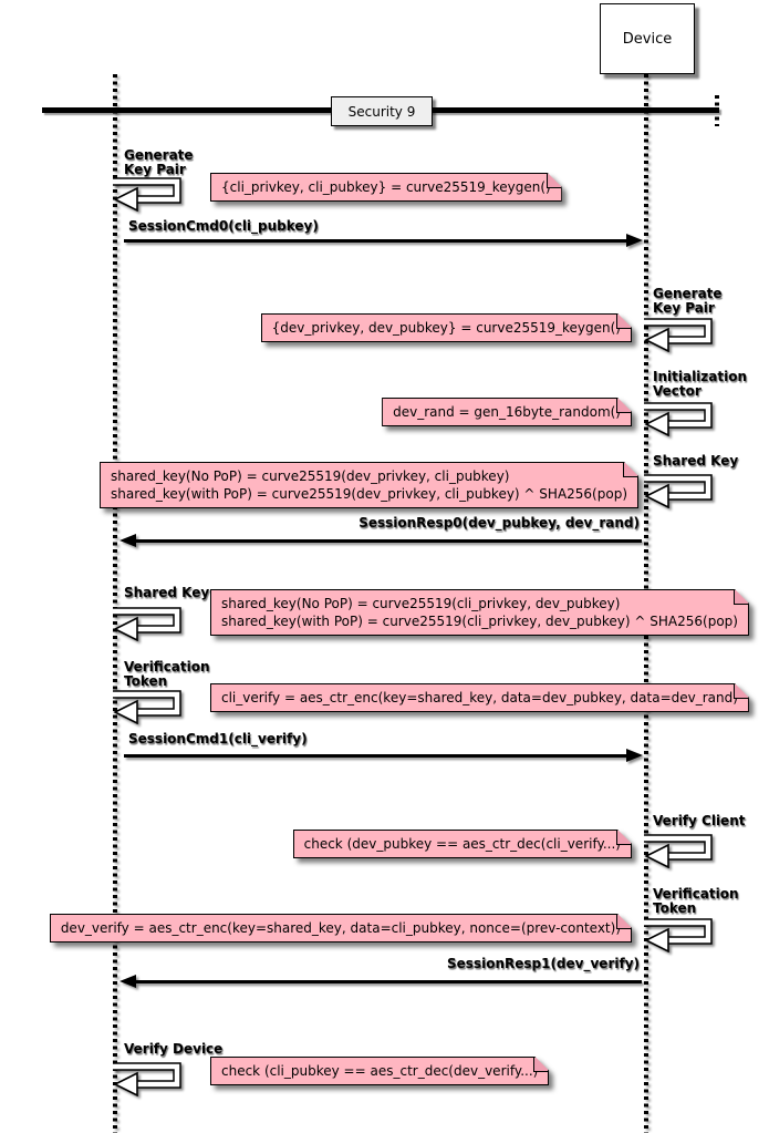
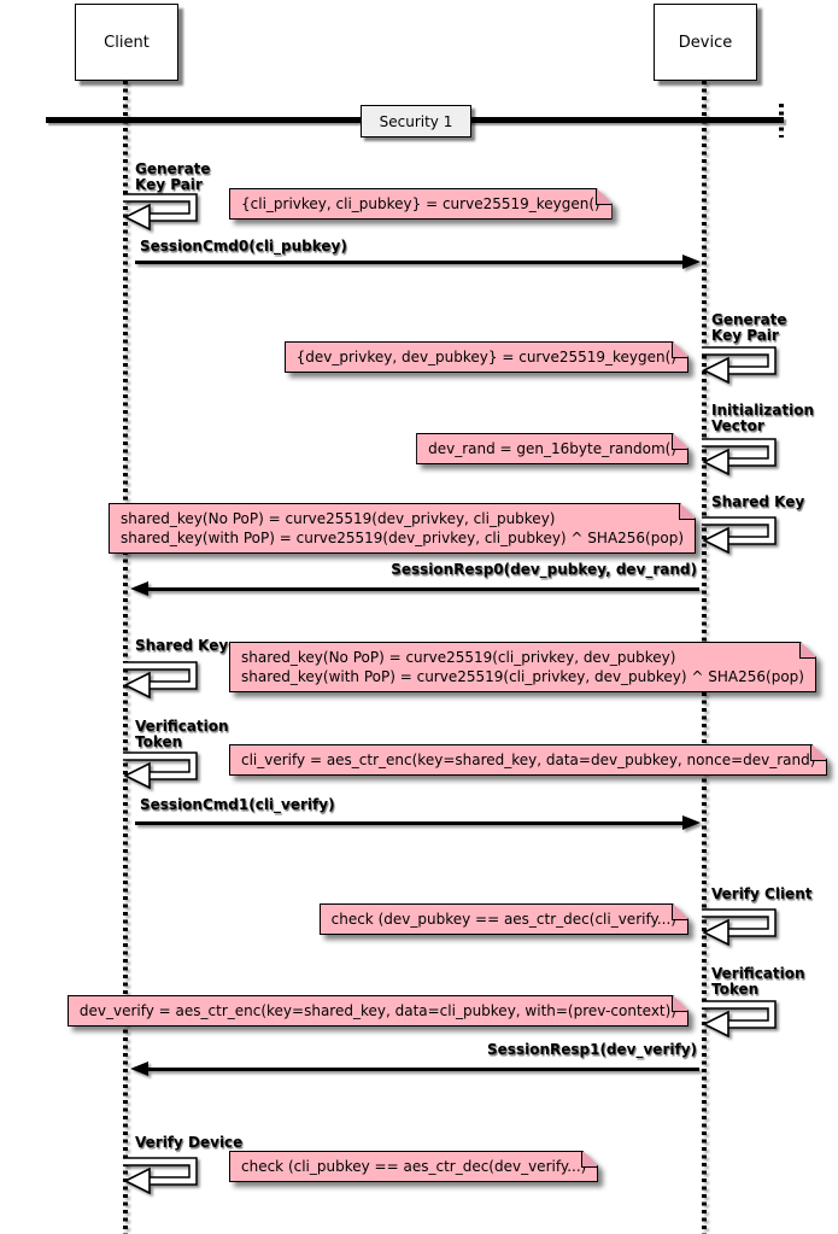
+ Client
  Device
- Security 9
+ Security 1
  Generate
  Key Pair
  {cli_privkey, cli_pubkey} = curve25519_keygen()
  SessionCmd0(cli_pubkey)
  Generate
  Key Pair
  {dev_privkey, dev_pubkey} = curve25519_keygen()
  Initialization
  Vector
  dev_rand = gen_16byte_random()
  Shared Key
  shared_key(No PoP) = curve25519(dev_privkey, cli_pubkey)
  shared_key(with PoP) = curve25519(dev_privkey, cli_pubkey) ^ SHA256(pop)
  SessionResp0(dev_pubkey, dev_rand)
  Shared Key
  shared_key(No PoP) = curve25519(cli_privkey, dev_pubkey)
  shared_key(with PoP) = curve25519(cli_privkey, dev_pubkey) ^ SHA256(pop)
  Verification
  Token
- cli_verify = aes_ctr_enc(key=shared_key, data=dev_pubkey, data=dev_rand)
+ cli_verify = aes_ctr_enc(key=shared_key, data=dev_pubkey, nonce=dev_rand)
  SessionCmd1(cli_verify)
  Verify Client
  check (dev_pubkey == aes_ctr_dec(cli_verify...)
  Verification
  Token
- dev_verify = aes_ctr_enc(key=shared_key, data=cli_pubkey, nonce=(prev-context))
+ dev_verify = aes_ctr_enc(key=shared_key, data=cli_pubkey, with=(prev-context))
  SessionResp1(dev_verify)
  Verify Device
  check (cli_pubkey == aes_ctr_dec(dev_verify...)
